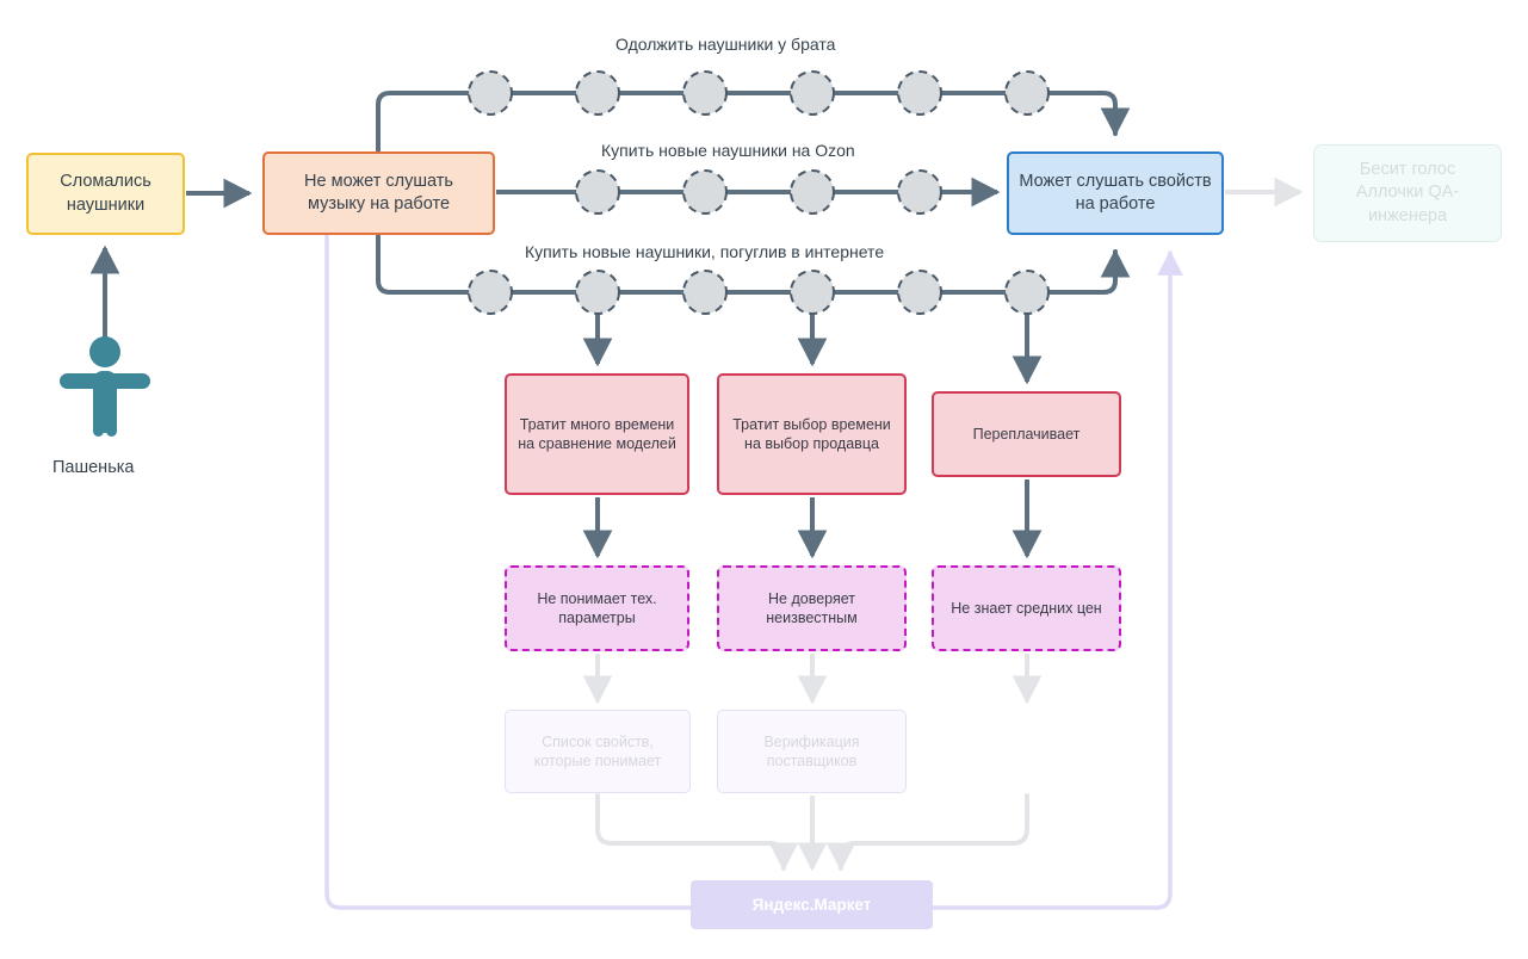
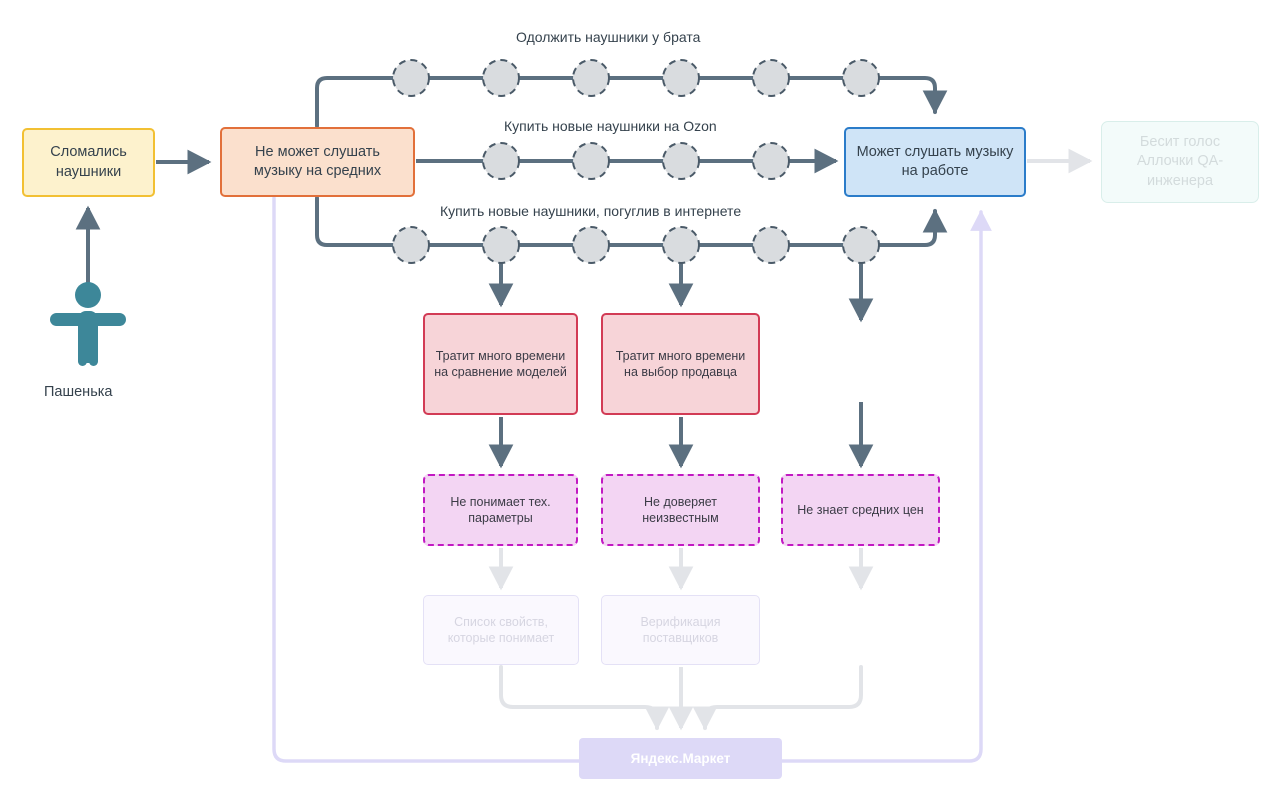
  Пашенька
  Сломались наушники
- Не может слушать музыку на работе
+ Не может слушать музыку на средних
- Может слушать свойств на работе
+ Может слушать музыку на работе
  Бесит голос Аллочки QA-инженера
  Одолжить наушники у брата
  Купить новые наушники на Ozon
  Купить новые наушники, погуглив в интернете
  Тратит много времени на сравнение моделей
- Тратит выбор времени на выбор продавца
+ Тратит много времени на выбор продавца
- Переплачивает
  Не понимает тех. параметры
  Не доверяет неизвестным
  Не знает средних цен
  Список свойств, которые понимает
  Верификация поставщиков
  Яндекс.Маркет
